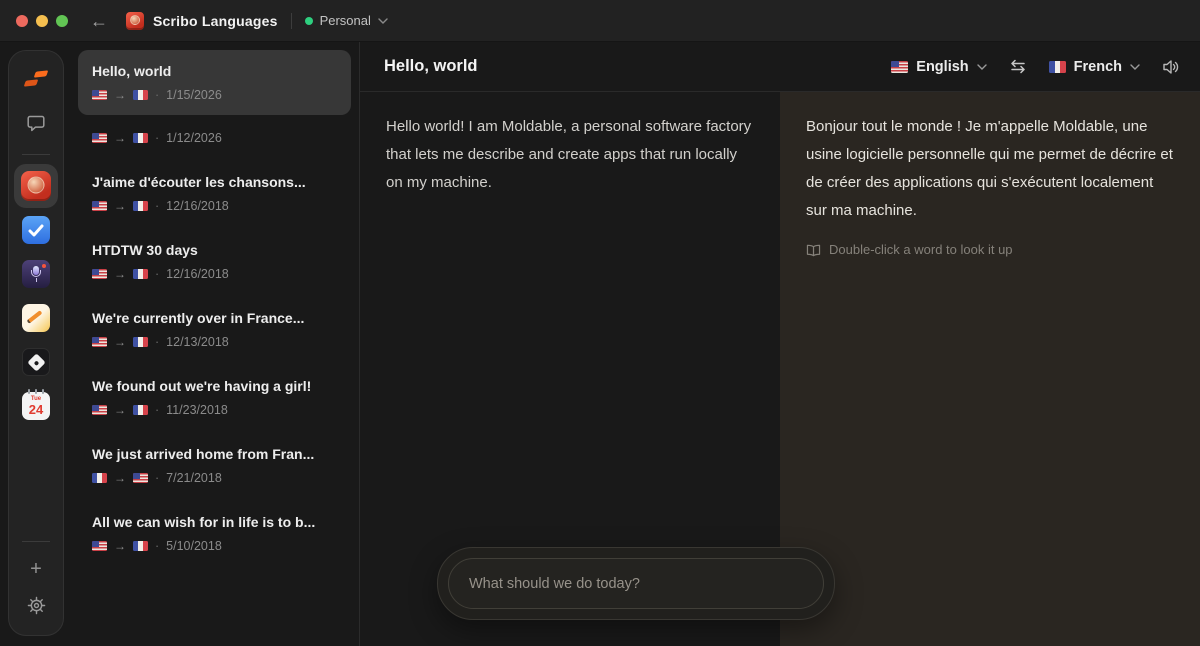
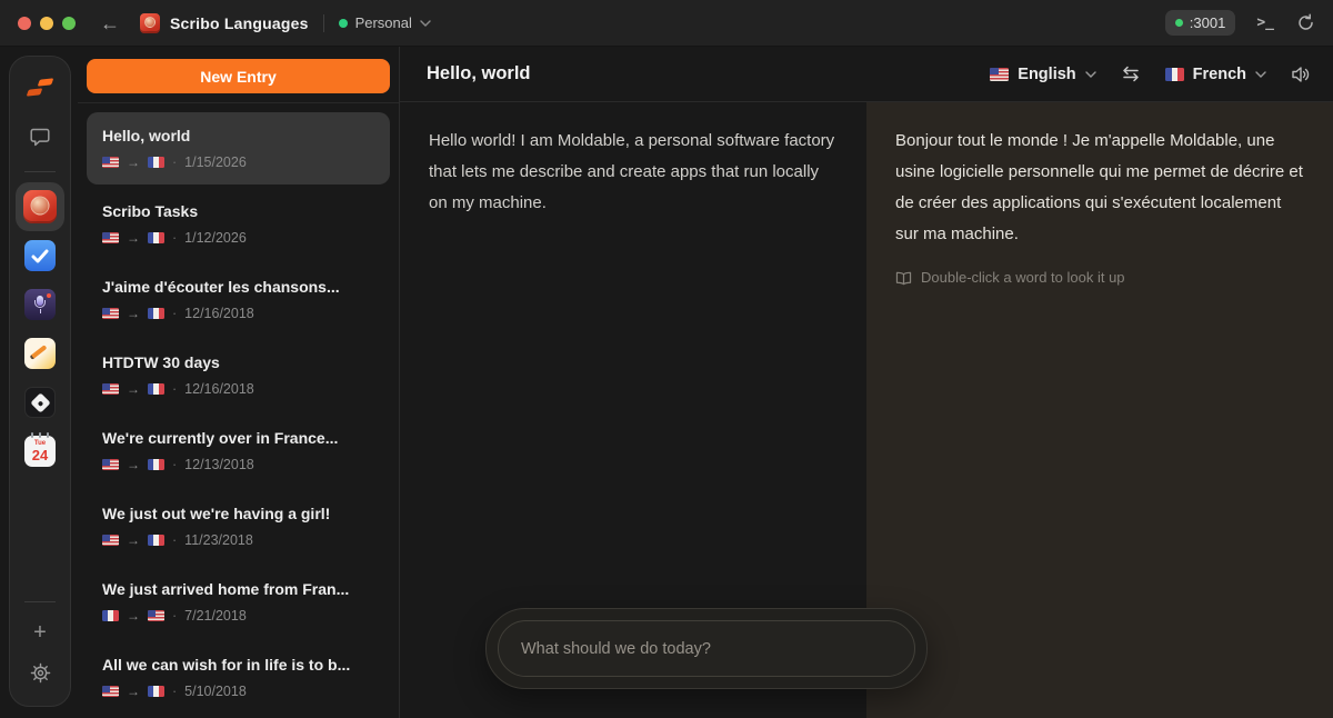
  ←
  Scribo Languages
  Personal
+ :3001
+ >_
  24
  +
+ New Entry
  Hello, world
  →
  ·
  1/15/2026
+ Scribo Tasks
  →
  ·
  1/12/2026
  J'aime d'écouter les chansons...
  →
  ·
  12/16/2018
  HTDTW 30 days
  →
  ·
  12/16/2018
  We're currently over in France...
  →
  ·
  12/13/2018
- We found out we're having a girl!
+ We just out we're having a girl!
  →
  ·
  11/23/2018
  We just arrived home from Fran...
  →
  ·
  7/21/2018
  All we can wish for in life is to b...
  →
  ·
  5/10/2018
  Hello, world
  English
  French
  Hello world! I am Moldable, a personal software factory that lets me describe and create apps that run locally on my machine.
  Bonjour tout le monde ! Je m'appelle Moldable, une usine logicielle personnelle qui me permet de décrire et de créer des applications qui s'exécutent localement sur ma machine.
  Double-click a word to look it up
  What should we do today?
